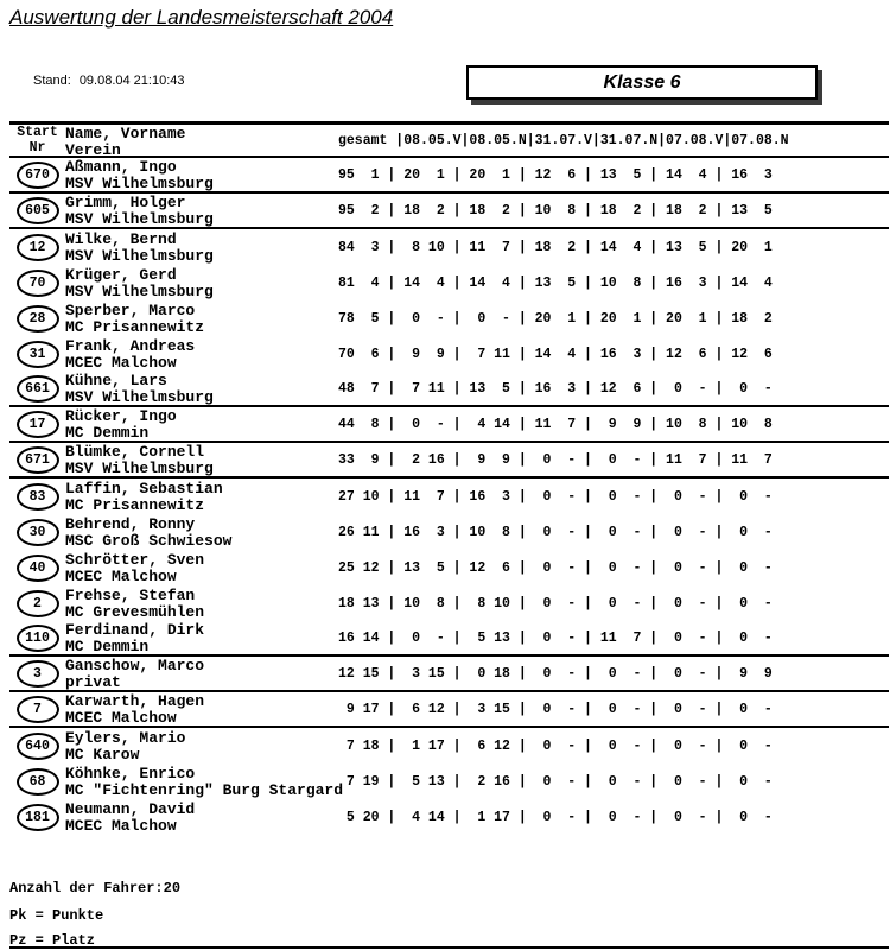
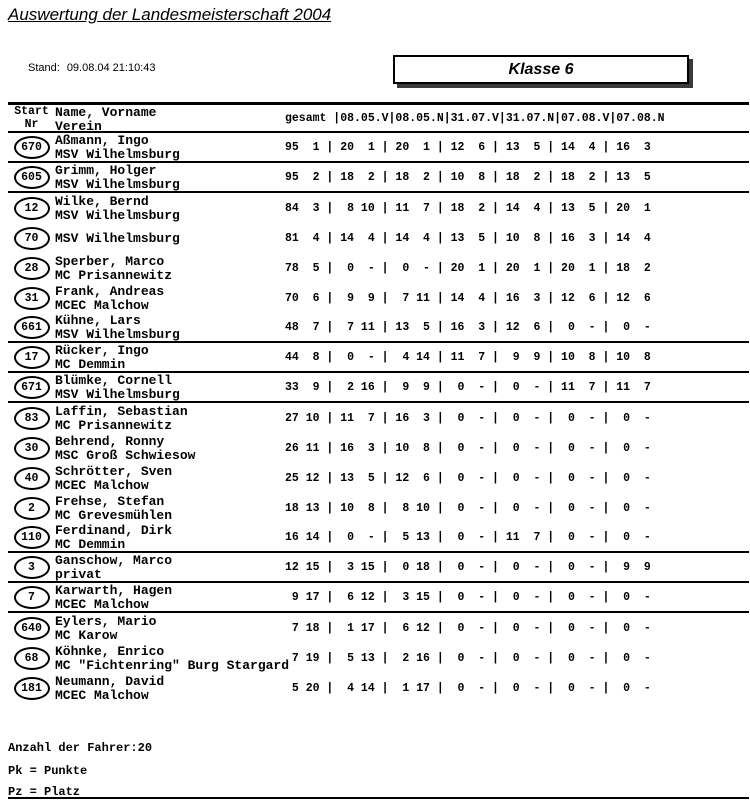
  Auswertung der Landesmeisterschaft 2004
  Stand: 09.08.04 21:10:43
  Klasse 6
  Start
  Nr
  Name, Vorname
  Verein
  gesamt |08.05.V|08.05.N|31.07.V|31.07.N|07.08.V|07.08.N
  670
  Aßmann, Ingo
  MSV Wilhelmsburg
  95 1 | 20 1 | 20 1 | 12 6 | 13 5 | 14 4 | 16 3
  605
  Grimm, Holger
  MSV Wilhelmsburg
  95 2 | 18 2 | 18 2 | 10 8 | 18 2 | 18 2 | 13 5
  12
  Wilke, Bernd
  MSV Wilhelmsburg
  84 3 | 8 10 | 11 7 | 18 2 | 14 4 | 13 5 | 20 1
  70
- Krüger, Gerd
  MSV Wilhelmsburg
  81 4 | 14 4 | 14 4 | 13 5 | 10 8 | 16 3 | 14 4
  28
  Sperber, Marco
  MC Prisannewitz
  78 5 | 0 - | 0 - | 20 1 | 20 1 | 20 1 | 18 2
  31
  Frank, Andreas
  MCEC Malchow
  70 6 | 9 9 | 7 11 | 14 4 | 16 3 | 12 6 | 12 6
  661
  Kühne, Lars
  MSV Wilhelmsburg
  48 7 | 7 11 | 13 5 | 16 3 | 12 6 | 0 - | 0 -
  17
  Rücker, Ingo
  MC Demmin
  44 8 | 0 - | 4 14 | 11 7 | 9 9 | 10 8 | 10 8
  671
  Blümke, Cornell
  MSV Wilhelmsburg
  33 9 | 2 16 | 9 9 | 0 - | 0 - | 11 7 | 11 7
  83
  Laffin, Sebastian
  MC Prisannewitz
  27 10 | 11 7 | 16 3 | 0 - | 0 - | 0 - | 0 -
  30
  Behrend, Ronny
  MSC Groß Schwiesow
  26 11 | 16 3 | 10 8 | 0 - | 0 - | 0 - | 0 -
  40
  Schrötter, Sven
  MCEC Malchow
  25 12 | 13 5 | 12 6 | 0 - | 0 - | 0 - | 0 -
  2
  Frehse, Stefan
  MC Grevesmühlen
  18 13 | 10 8 | 8 10 | 0 - | 0 - | 0 - | 0 -
  110
  Ferdinand, Dirk
  MC Demmin
  16 14 | 0 - | 5 13 | 0 - | 11 7 | 0 - | 0 -
  3
  Ganschow, Marco
  privat
  12 15 | 3 15 | 0 18 | 0 - | 0 - | 0 - | 9 9
  7
  Karwarth, Hagen
  MCEC Malchow
  9 17 | 6 12 | 3 15 | 0 - | 0 - | 0 - | 0 -
  640
  Eylers, Mario
  MC Karow
  7 18 | 1 17 | 6 12 | 0 - | 0 - | 0 - | 0 -
  68
  Köhnke, Enrico
  MC "Fichtenring" Burg Stargard
  7 19 | 5 13 | 2 16 | 0 - | 0 - | 0 - | 0 -
  181
  Neumann, David
  MCEC Malchow
  5 20 | 4 14 | 1 17 | 0 - | 0 - | 0 - | 0 -
  Anzahl der Fahrer:20
  Pk = Punkte
  Pz = Platz
